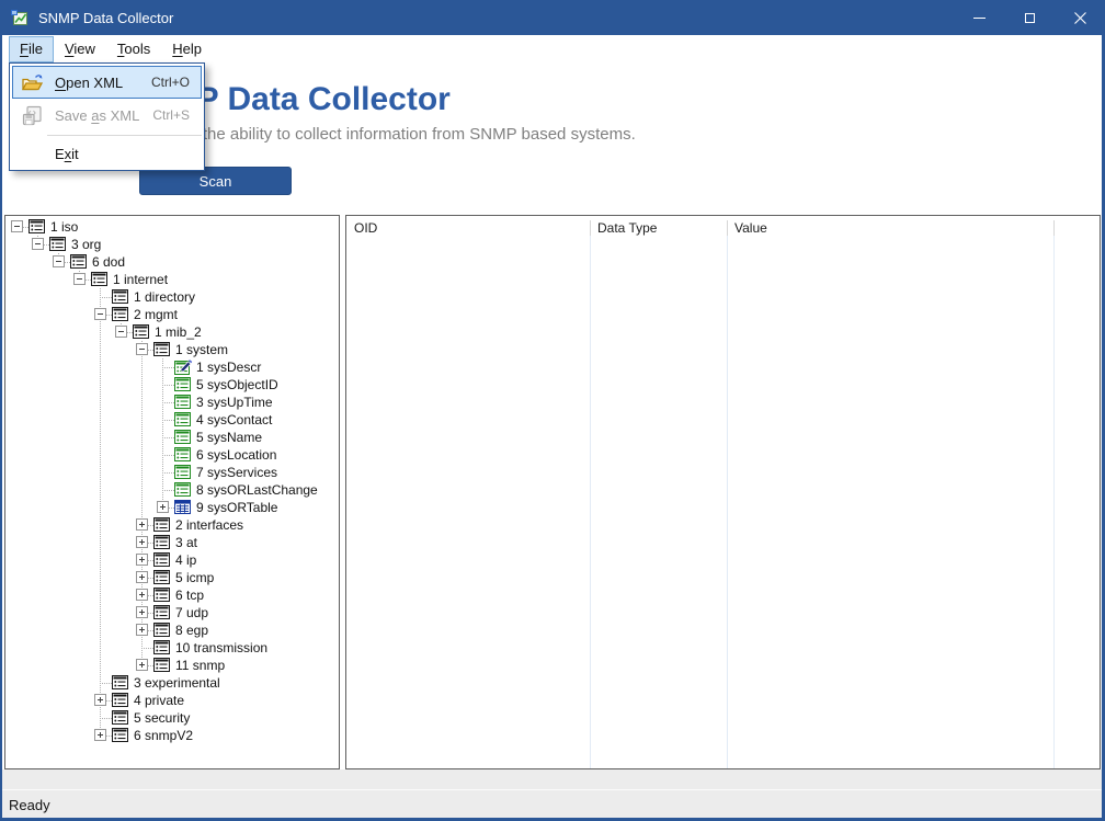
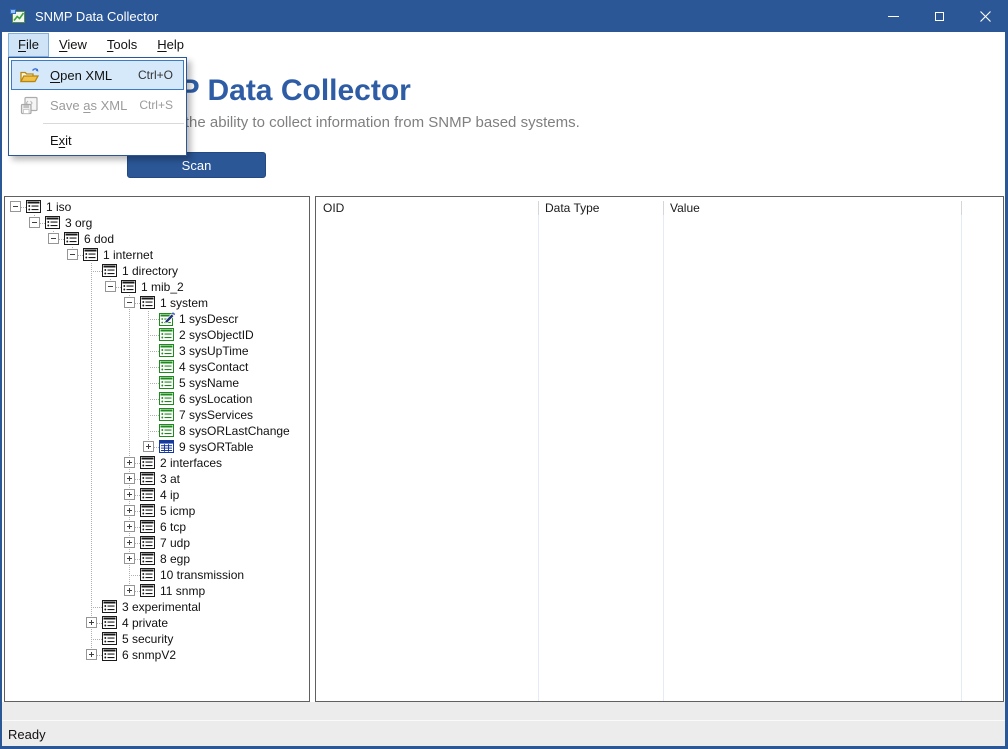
  SNMP Data Collector
  File
  View
  Tools
  Help
  P Data Collector
  he ability to collect information from SNMP based systems.
  Scan
  1 iso
  3 org
  6 dod
  1 internet
  1 directory
- 2 mgmt
  1 mib_2
  1 system
  1 sysDescr
- 5 sysObjectID
+ 2 sysObjectID
  3 sysUpTime
  4 sysContact
  5 sysName
  6 sysLocation
  7 sysServices
  8 sysORLastChange
  9 sysORTable
  2 interfaces
  3 at
  4 ip
  5 icmp
  6 tcp
  7 udp
  8 egp
  10 transmission
  11 snmp
  3 experimental
  4 private
  5 security
  6 snmpV2
  OID
  Data Type
  Value
  Ready
  Open XML
  Ctrl+O
  Save as XML
  Ctrl+S
  Exit
